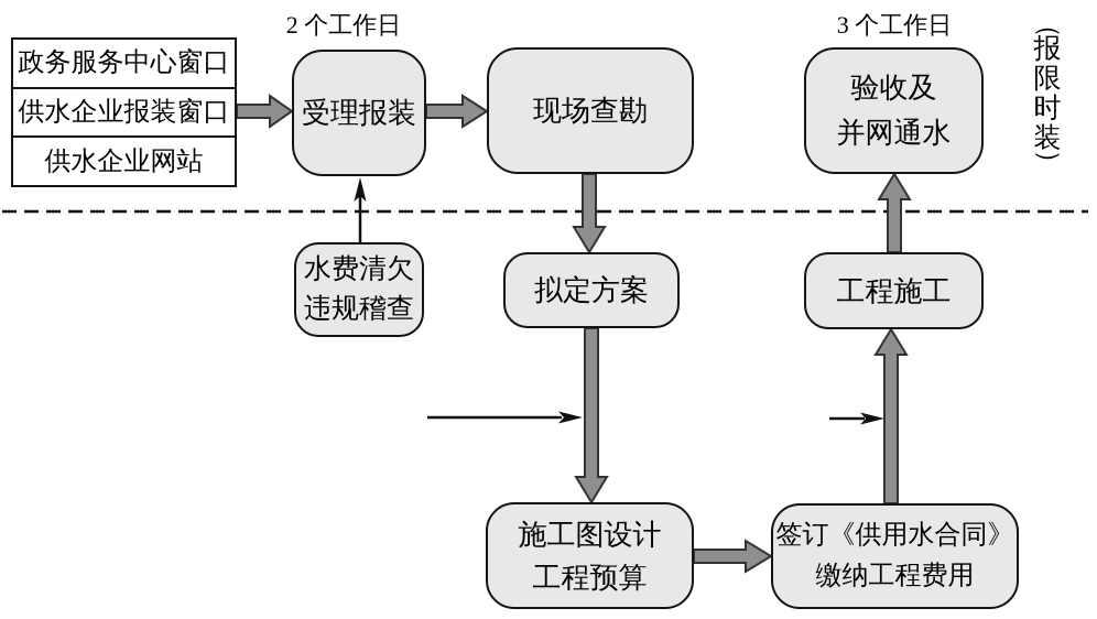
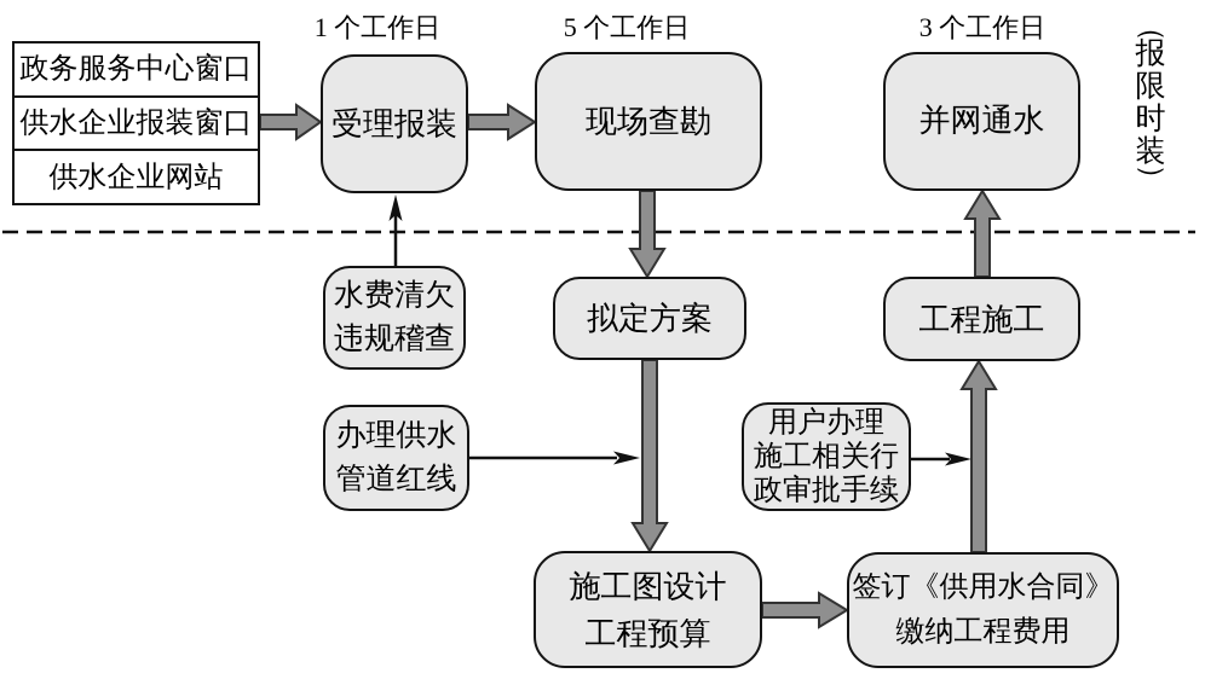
  政务服务中心窗口
  供水企业报装窗口
  供水企业网站
- 2 个工作日
+ 1 个工作日
+ 5 个工作日
  3 个工作日
  受理报装
  现场查勘
- 验收及
  并网通水
  水费清欠
  违规稽查
  拟定方案
  工程施工
+ 办理供水
+ 管道红线
+ 用户办理
+ 施工相关行
+ 政审批手续
  施工图设计
  工程预算
  签订《供用水合同》
  缴纳工程费用
  报
  限
  时
  装
